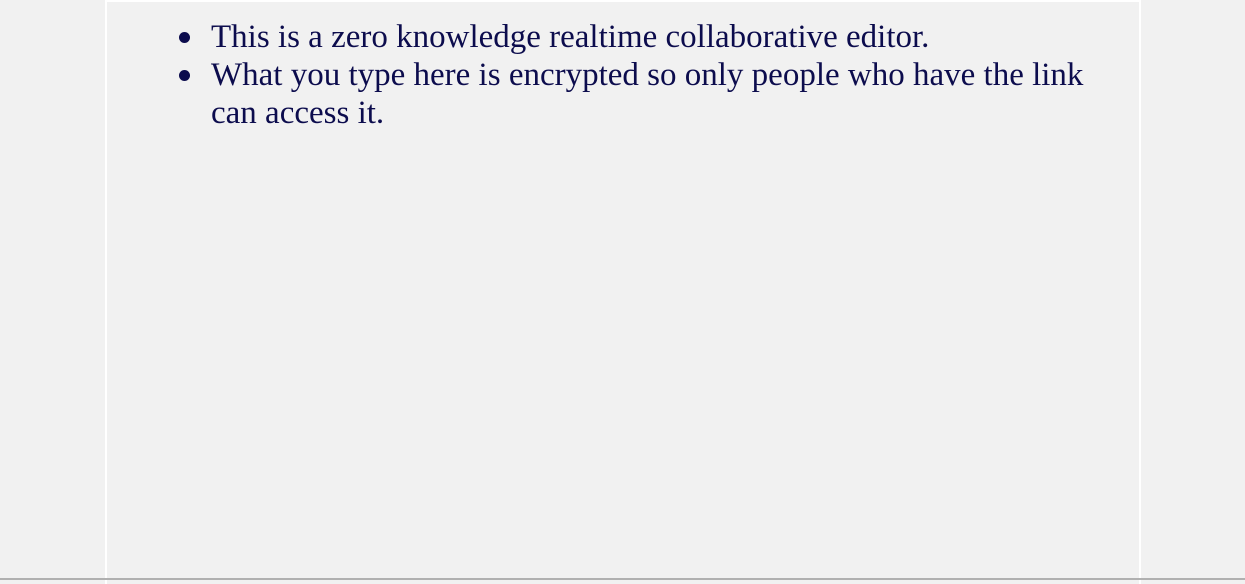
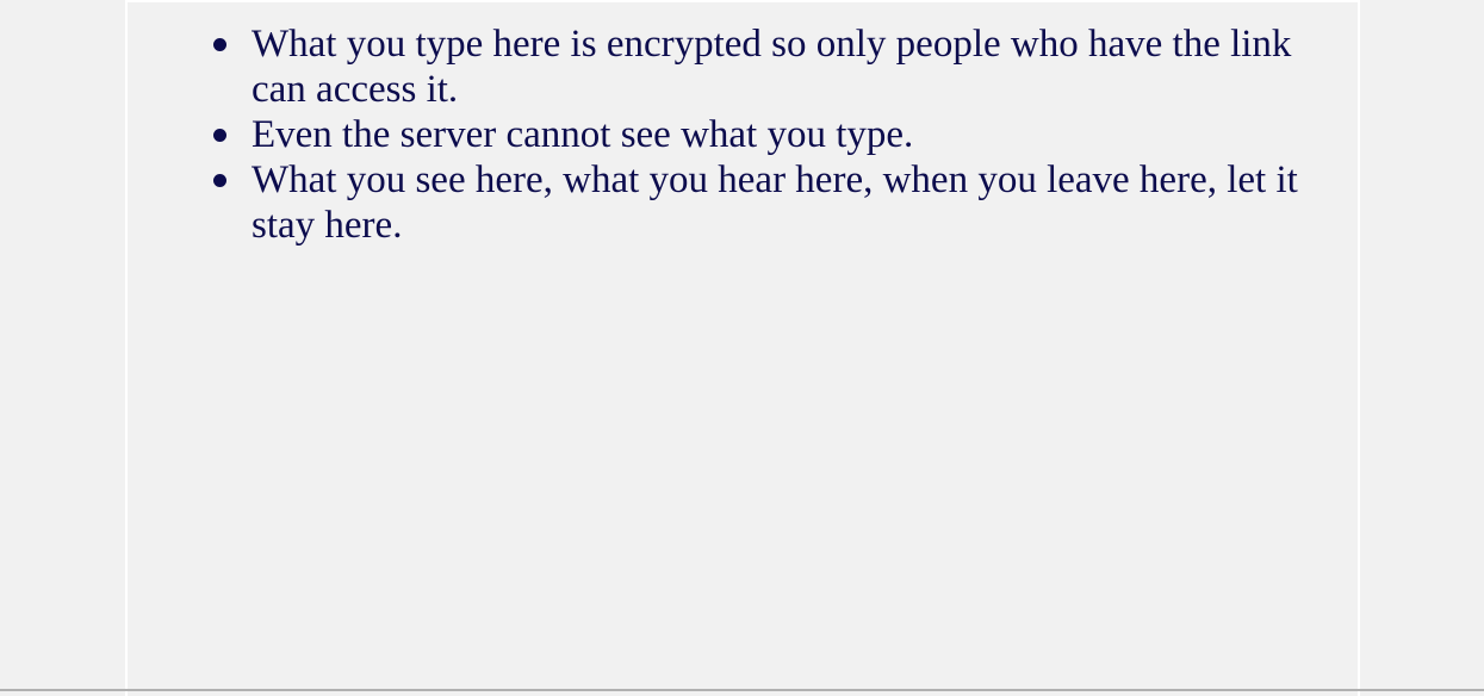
- This is a zero knowledge realtime collaborative editor.
  What you type here is encrypted so only people who have the link can access it.
+ Even the server cannot see what you type.
+ What you see here, what you hear here, when you leave here, let it stay here.
